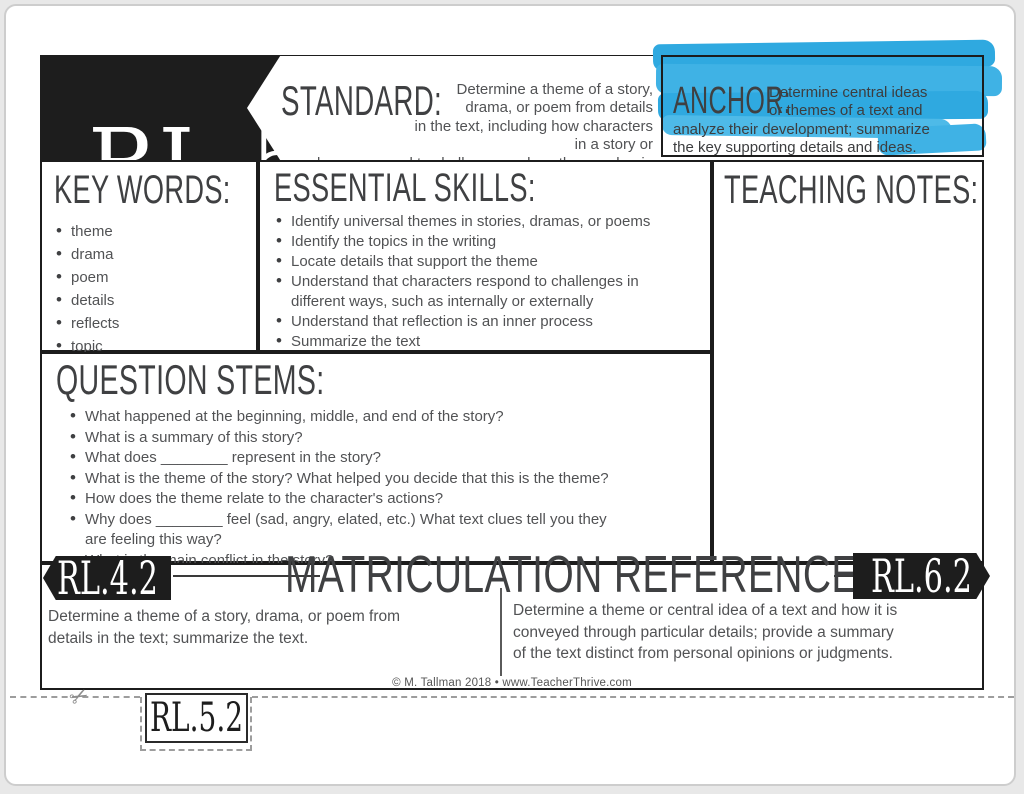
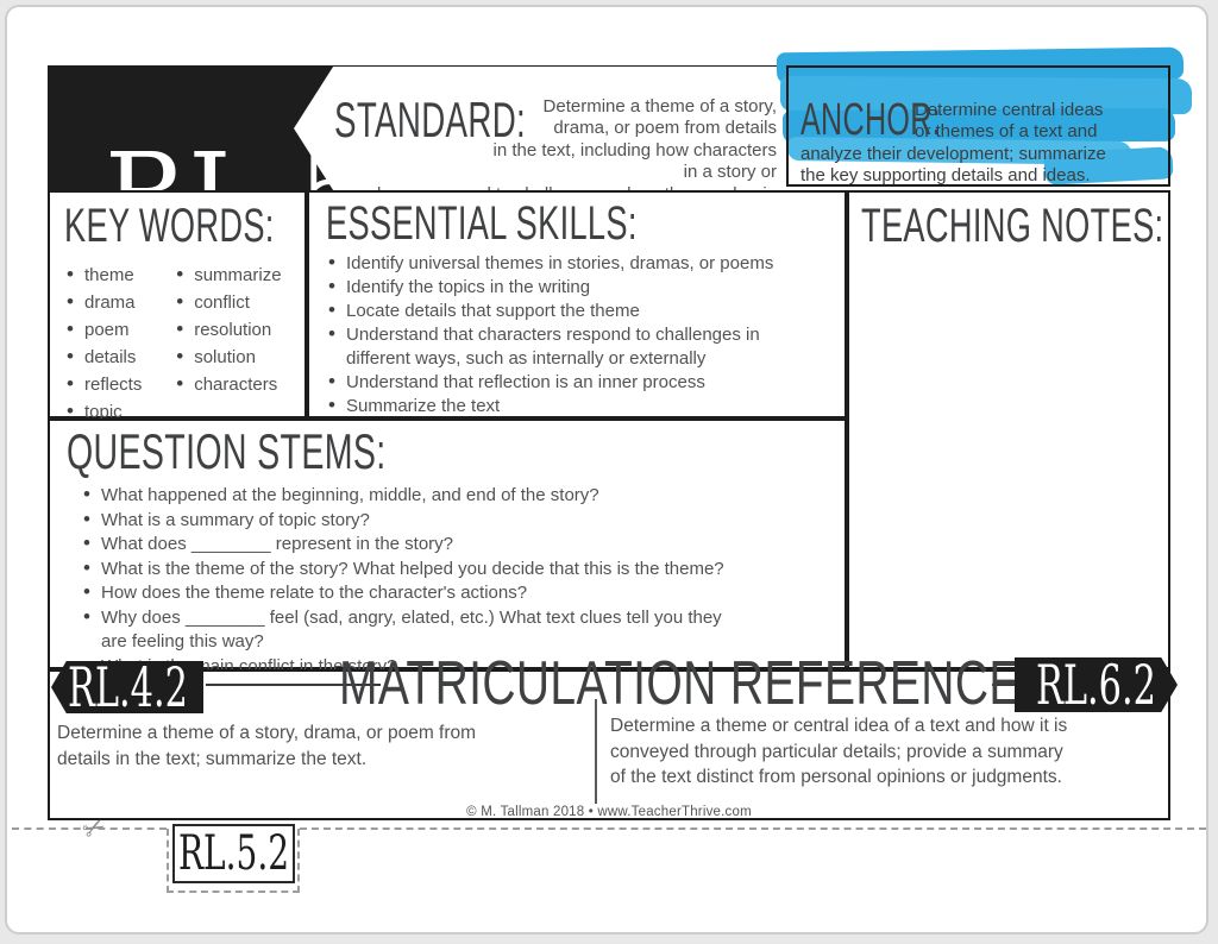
  STANDARD:
  Determine a theme of a story,
  drama, or poem from details
  in the text, including how characters in a story or
  ANCHOR:
  Determine central ideas
  or themes of a text and
  analyze their development; summarize
  the key supporting details and ideas.
  KEY WORDS:
  theme
  drama
  poem
  details
  reflects
  topic
+ summarize
+ conflict
+ resolution
+ solution
+ characters
  ESSENTIAL SKILLS:
  Identify universal themes in stories, dramas, or poems
  Identify the topics in the writing
  Locate details that support the theme
  Understand that characters respond to challenges in
  different ways, such as internally or externally
  Understand that reflection is an inner process
  Summarize the text
  TEACHING NOTES:
  QUESTION STEMS:
  What happened at the beginning, middle, and end of the story?
- What is a summary of this story?
+ What is a summary of topic story?
  What does ________ represent in the story?
  What is the theme of the story? What helped you decide that this is the theme?
  How does the theme relate to the character's actions?
  Why does ________ feel (sad, angry, elated, etc.) What text clues tell you they
  are feeling this way?
  RL.4.2
  MATRICULATION REFERENCE
  RL.6.2
  Determine a theme of a story, drama, or poem from
  details in the text; summarize the text.
  Determine a theme or central idea of a text and how it is
  conveyed through particular details; provide a summary
  of the text distinct from personal opinions or judgments.
  © M. Tallman 2018 • www.TeacherThrive.com
  RL.5.2
